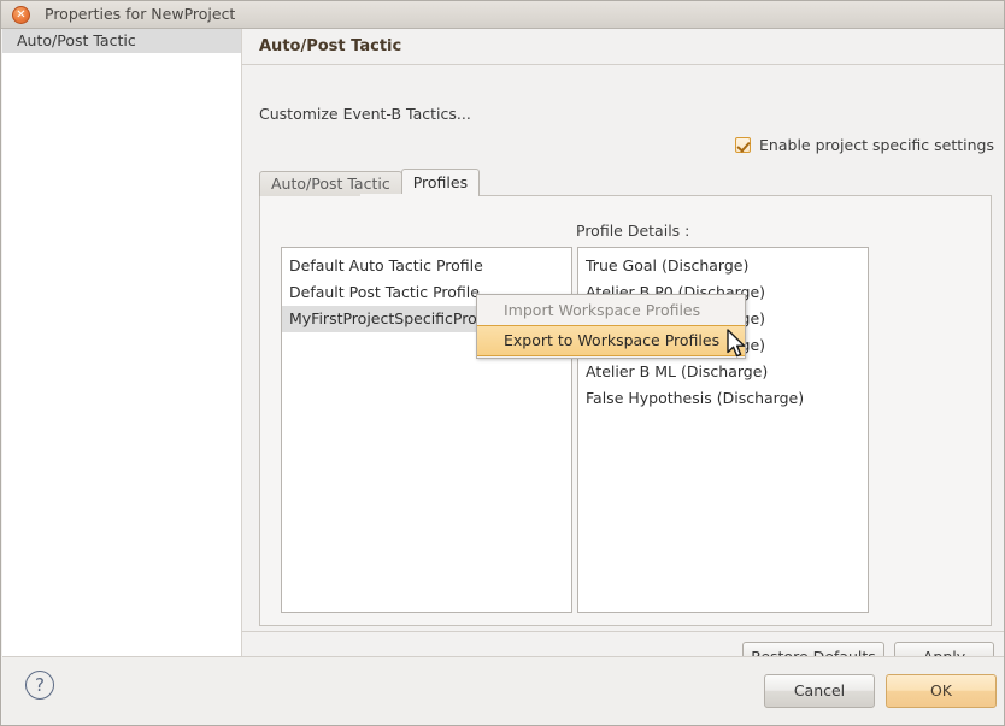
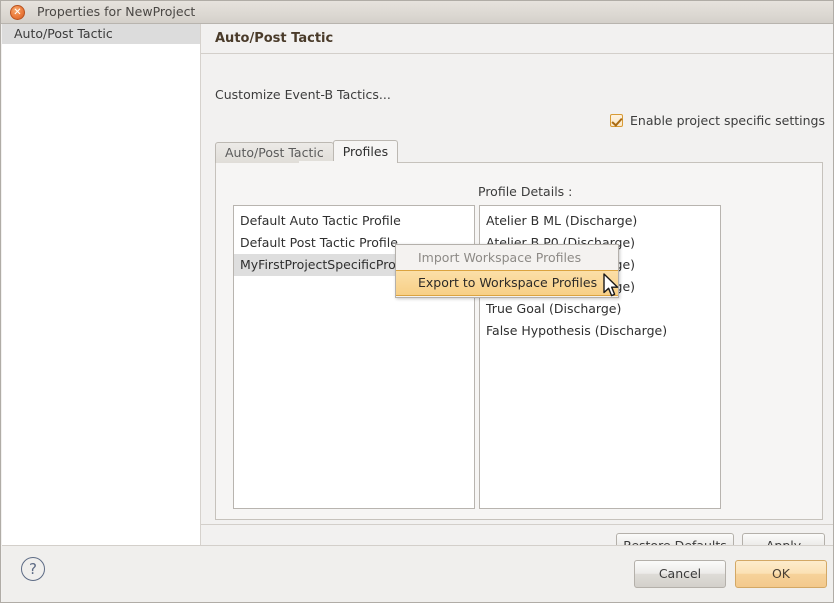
  ✕
  Properties for NewProject
  Auto/Post Tactic
  Auto/Post Tactic
  Customize Event-B Tactics...
  Enable project specific settings
  Auto/Post Tactic
  Profiles
  Profile Details :
  Default Auto Tactic Profile
  Default Post Tactic Profile
  MyFirstProjectSpecificPro
- True Goal (Discharge)
+ Atelier B ML (Discharge)
  Atelier B P0 (Discharge)
- Atelier B ML (Discharge)
+ True Goal (Discharge)
  False Hypothesis (Discharge)
  ?
  Cancel
  OK
  Import Workspace Profiles
  Export to Workspace Profiles
